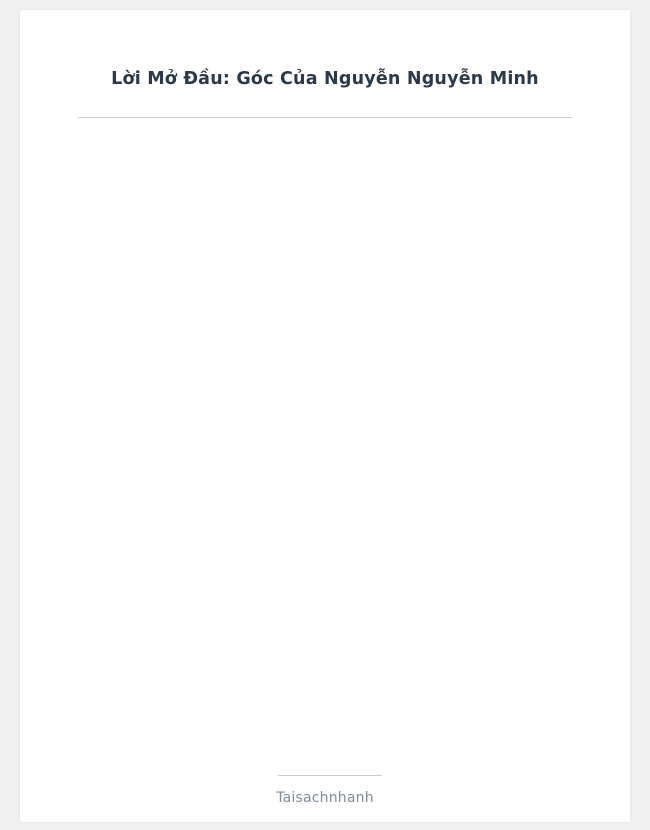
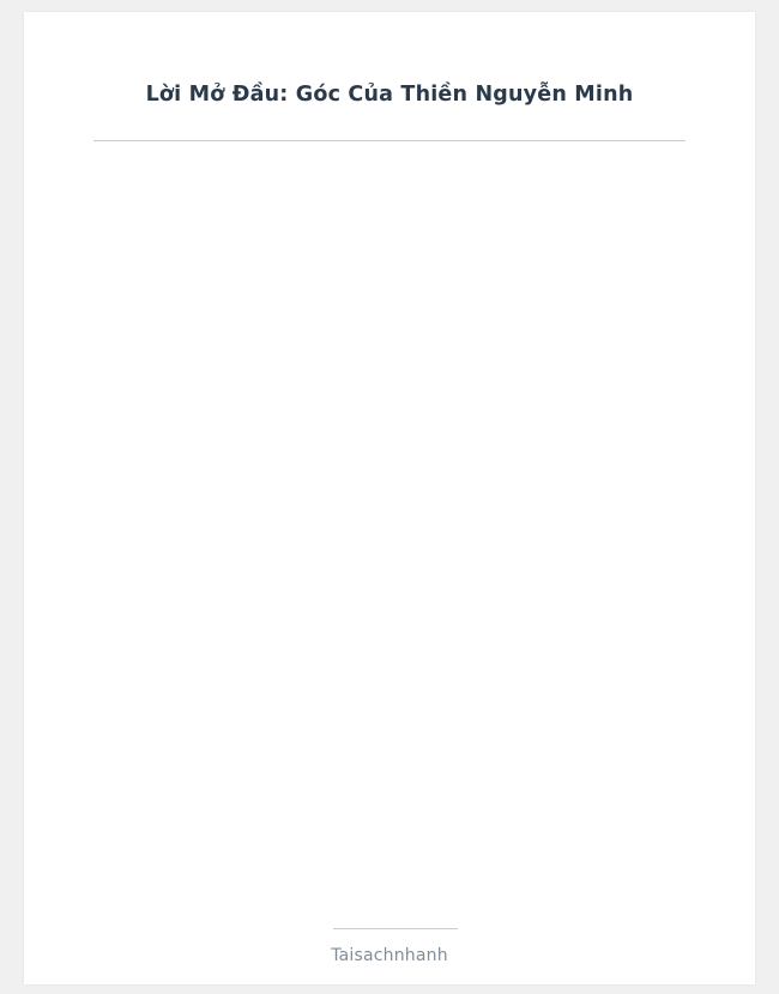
- Lời Mở Đầu: Góc Của Nguyễn Nguyễn Minh
+ Lời Mở Đầu: Góc Của Thiền Nguyễn Minh
  Taisachnhanh
